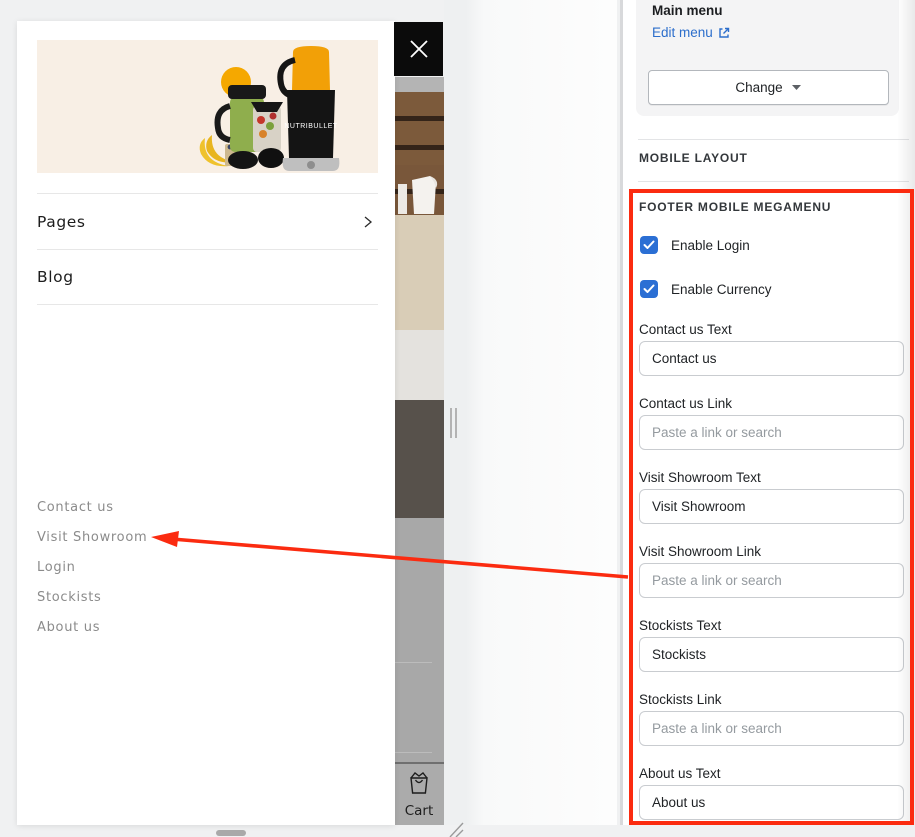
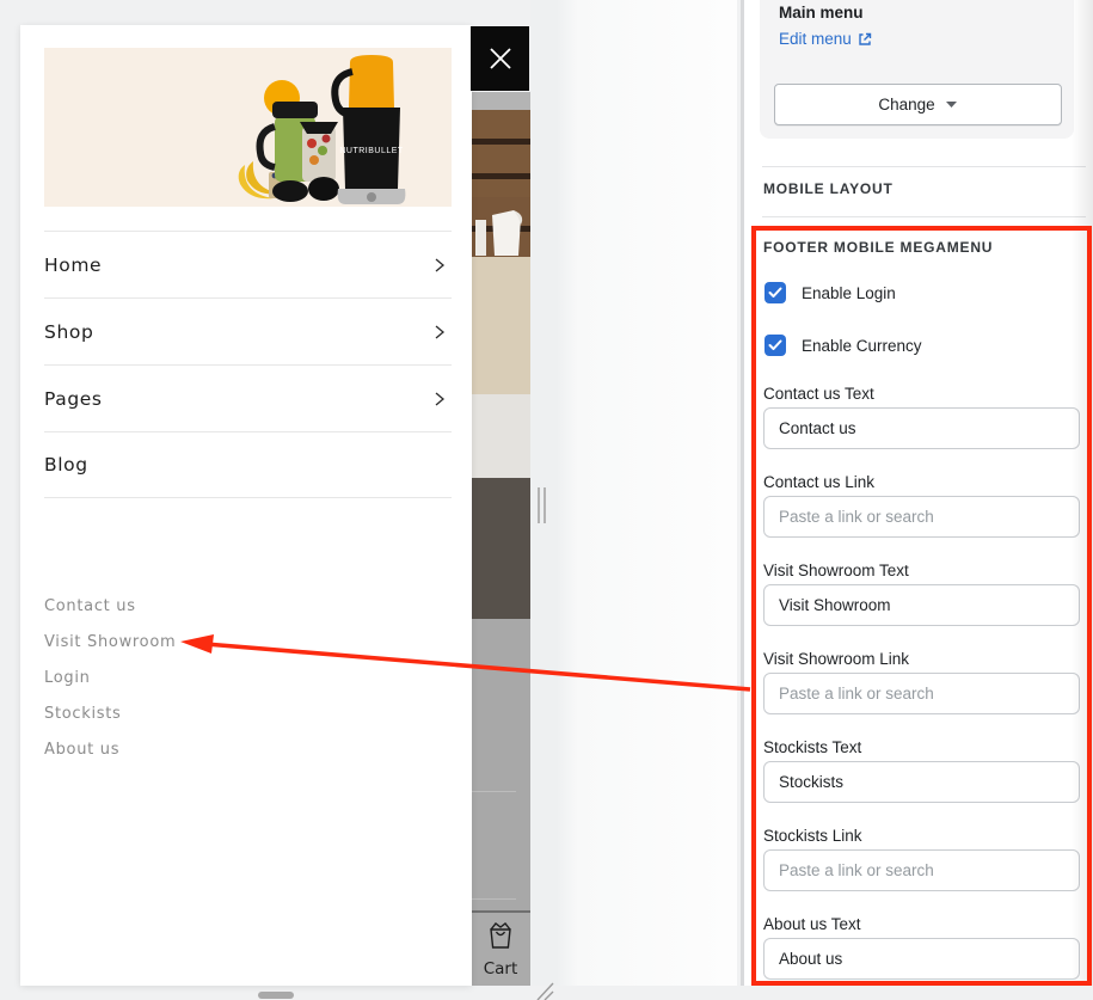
  Cart
+ Home
+ Shop
  Pages
  Blog
  Contact us
  Visit Showroom
  Login
  Stockists
  About us
  Main menu
  Edit menu
  Change
  MOBILE LAYOUT
  FOOTER MOBILE MEGAMENU
  Enable Login
  Enable Currency
  Contact us Text
  Contact us
  Contact us Link
  Paste a link or search
  Visit Showroom Text
  Visit Showroom
  Visit Showroom Link
  Paste a link or search
  Stockists Text
  Stockists
  Stockists Link
  Paste a link or search
  About us Text
  About us
